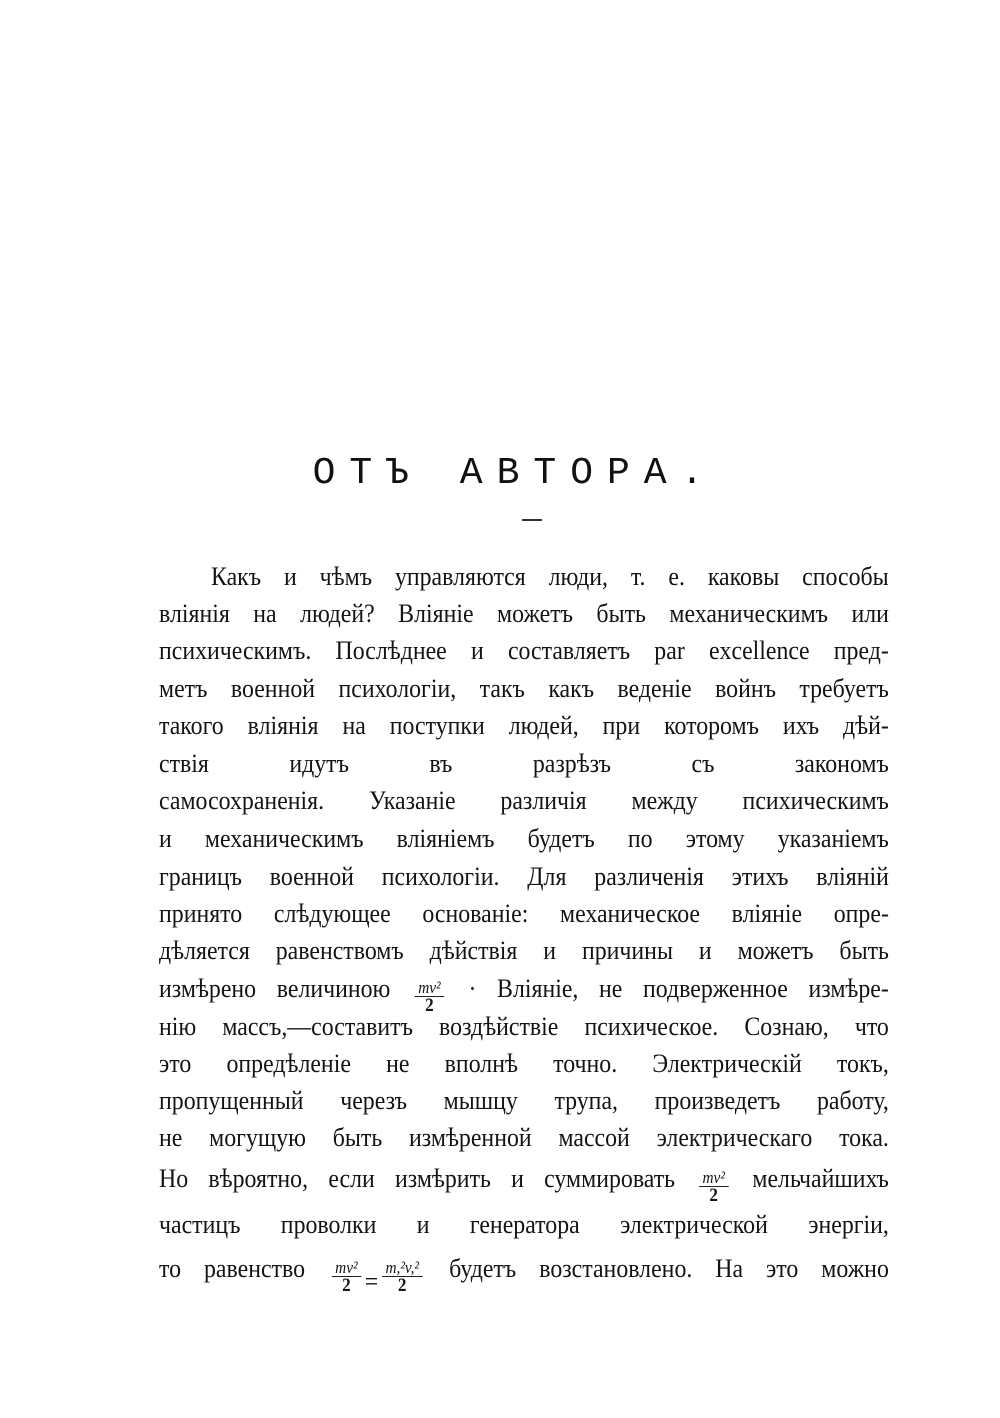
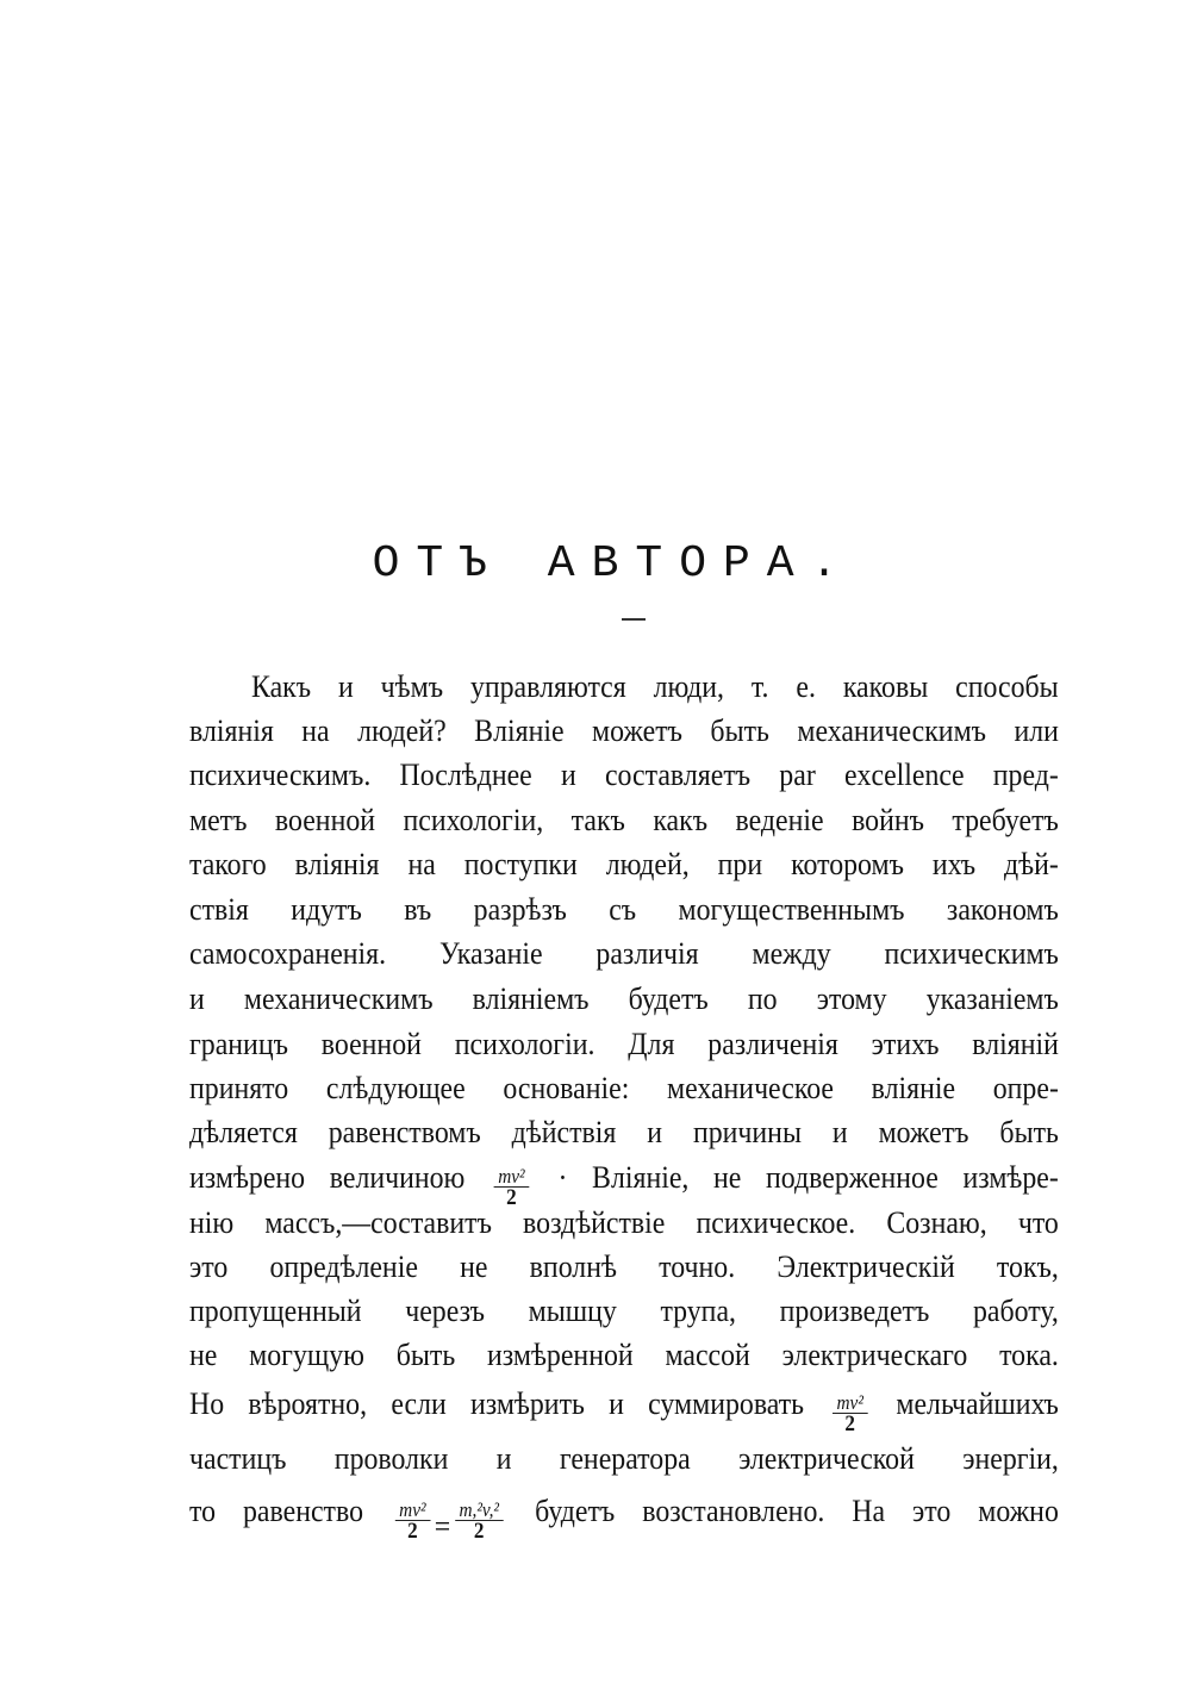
  ОТЪ АВТОРА.
  Какъ
  и
  чѣмъ
  управляются
  люди,
  т.
  е.
  каковы
  способы
  влiянiя
  на
  людей?
  Влiянiе
  можетъ
  быть
  механическимъ
  или
  психическимъ.
  Послѣднее
  и
  составляетъ
  par
  excellence
  пред-
  метъ
  военной
  психологiи,
  такъ
  какъ
  веденiе
  войнъ
  требуетъ
  такого
  влiянiя
  на
  поступки
  людей,
  при
  которомъ
  ихъ
  дѣй-
  ствiя
  идутъ
  въ
  разрѣзъ
  съ
+ могущественнымъ
  закономъ
  самосохраненiя.
  Указанiе
  различiя
  между
  психическимъ
  и
  механическимъ
  влiянiемъ
  будетъ
  по
  этому
  указанiемъ
  границъ
  военной
  психологiи.
  Для
  различенiя
  этихъ
  влiянiй
  принято
  слѣдующее
  основанiе:
  механическое
  влiянiе
  опре-
  дѣляется
  равенствомъ
  дѣйствiя
  и
  причины
  и
  можетъ
  быть
  измѣрено
  величиною
  mv²
  2
  ·
  Влiянiе,
  не
  подверженное
  измѣре-
  нiю
  массъ,—составитъ
  воздѣйствiе
  психическое.
  Сознаю,
  что
  это
  опредѣленiе
  не
  вполнѣ
  точно.
  Электрическiй
  токъ,
  пропущенный
  черезъ
  мышцу
  трупа,
  произведетъ
  работу,
  не
  могущую
  быть
  измѣренной
  массой
  электрическаго
  тока.
  Но
  вѣроятно,
  если
  измѣрить
  и
  суммировать
  mv²
  2
  мельчайшихъ
  частицъ
  проволки
  и
  генератора
  электрической
  энергiи,
  то
  равенство
  mv²
  2
  =
  m,²v,²
  2
  будетъ
  возстановлено.
  На
  это
  можно
